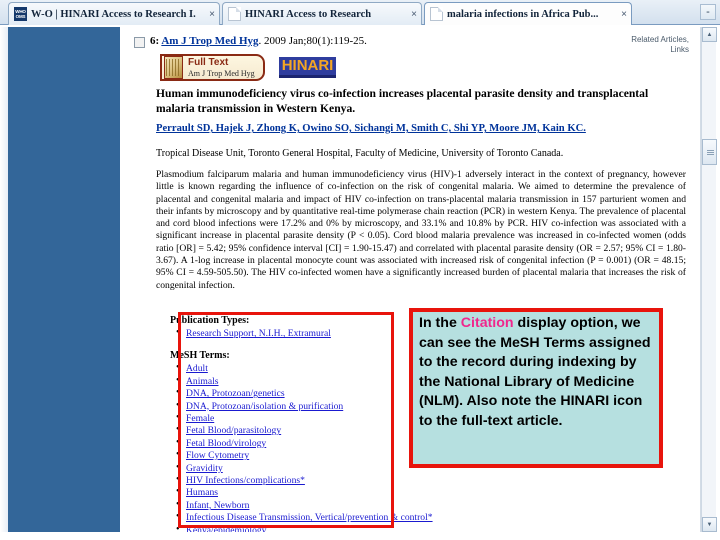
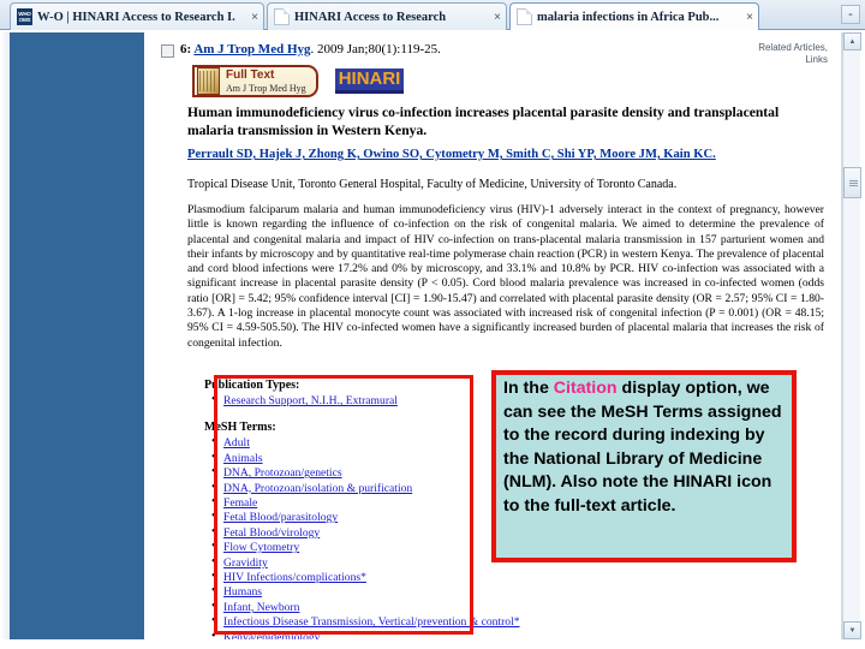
  W-O | HINARI Access to Research I.
  ×
  HINARI Access to Research
  ×
  malaria infections in Africa Pub...
  ×
  -
  6: Am J Trop Med Hyg. 2009 Jan;80(1):119-25.
  Related Articles, Links
  Full Text
  Am J Trop Med Hyg
  HINARI
  Human immunodeficiency virus co-infection increases placental parasite density and transplacental malaria transmission in Western Kenya.
- Perrault SD, Hajek J, Zhong K, Owino SO, Sichangi M, Smith C, Shi YP, Moore JM, Kain KC.
+ Perrault SD, Hajek J, Zhong K, Owino SO, Cytometry M, Smith C, Shi YP, Moore JM, Kain KC.
  Tropical Disease Unit, Toronto General Hospital, Faculty of Medicine, University of Toronto Canada.
  Plasmodium falciparum malaria and human immunodeficiency virus (HIV)-1 adversely interact in the context of pregnancy, however little is known regarding the influence of co-infection on the risk of congenital malaria. We aimed to determine the prevalence of placental and congenital malaria and impact of HIV co-infection on trans-placental malaria transmission in 157 parturient women and their infants by microscopy and by quantitative real-time polymerase chain reaction (PCR) in western Kenya. The prevalence of placental and cord blood infections were 17.2% and 0% by microscopy, and 33.1% and 10.8% by PCR. HIV co-infection was associated with a significant increase in placental parasite density (P < 0.05). Cord blood malaria prevalence was increased in co-infected women (odds ratio [OR] = 5.42; 95% confidence interval [CI] = 1.90-15.47) and correlated with placental parasite density (OR = 2.57; 95% CI = 1.80-3.67). A 1-log increase in placental monocyte count was associated with increased risk of congenital infection (P = 0.001) (OR = 48.15; 95% CI = 4.59-505.50). The HIV co-infected women have a significantly increased burden of placental malaria that increases the risk of congenital infection.
  Publication Types:
  Research Support, N.I.H., Extramural
  MeSH Terms:
  Adult
  Animals
  DNA, Protozoan/genetics
  DNA, Protozoan/isolation & purification
  Female
  Fetal Blood/parasitology
  Fetal Blood/virology
  Flow Cytometry
  Gravidity
  HIV Infections/complications*
  Humans
  Infant, Newborn
  Infectious Disease Transmission, Vertical/prevention & control*
  Kenya/epidemiology
  In the Citation display option, we can see the MeSH Terms assigned to the record during indexing by the National Library of Medicine (NLM). Also note the HINARI icon to the full-text article.
